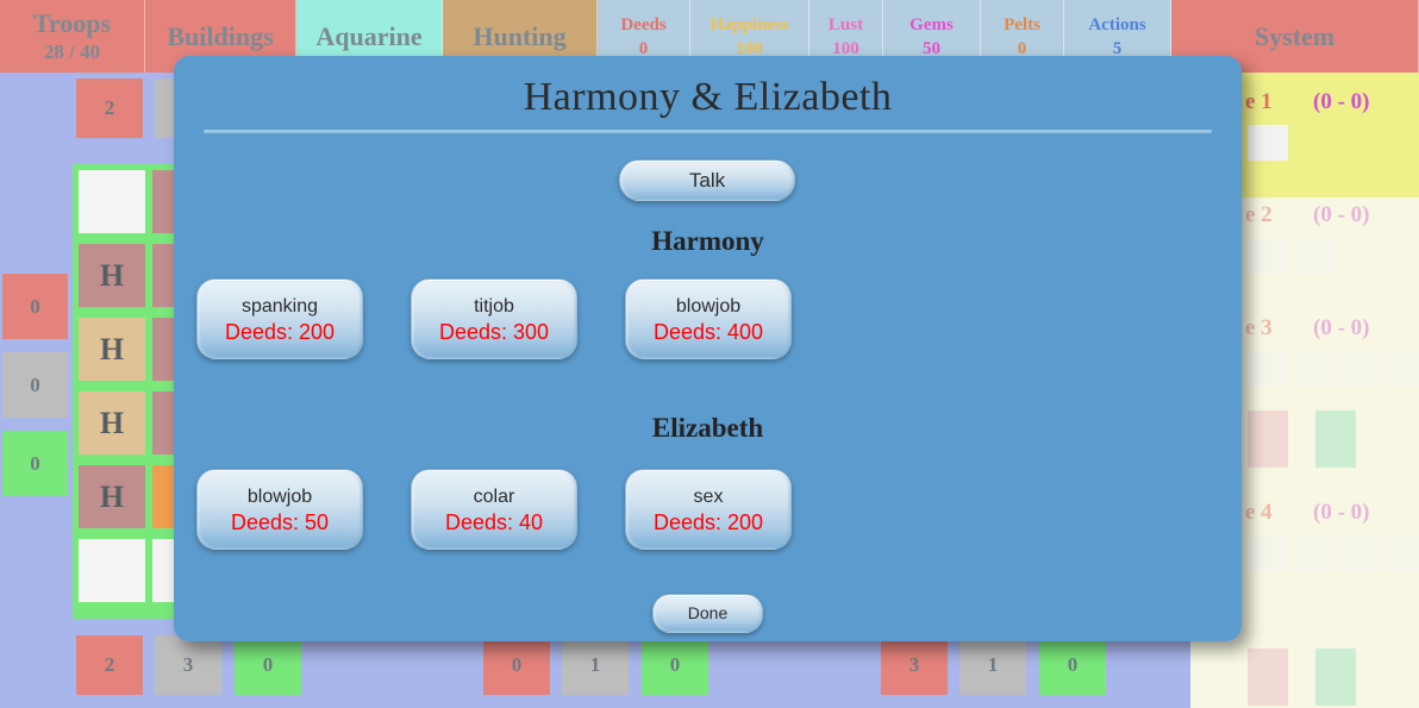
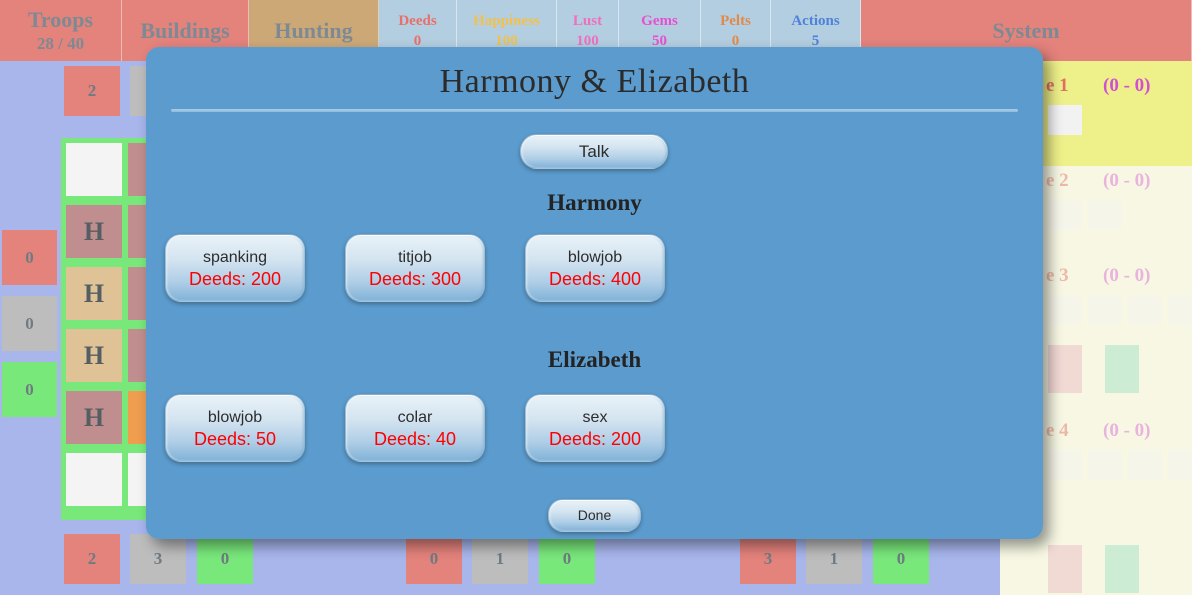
  e 1
  (0 - 0)
  e 2
  (0 - 0)
  e 3
  (0 - 0)
  e 4
  (0 - 0)
  2
  0
  0
  0
  H
  H
  H
  H
  2
  3
  0
  0
  1
  0
  3
  1
  0
  Troops
  28 / 40
  Buildings
- Aquarine
  Hunting
  Deeds
  0
  Happiness
  100
  Lust
  100
  Gems
  50
  Pelts
  0
  Actions
  5
  System
  Harmony & Elizabeth
  Talk
  Harmony
  spanking
  Deeds: 200
  titjob
  Deeds: 300
  blowjob
  Deeds: 400
  Elizabeth
  blowjob
  Deeds: 50
  colar
  Deeds: 40
  sex
  Deeds: 200
  Done
